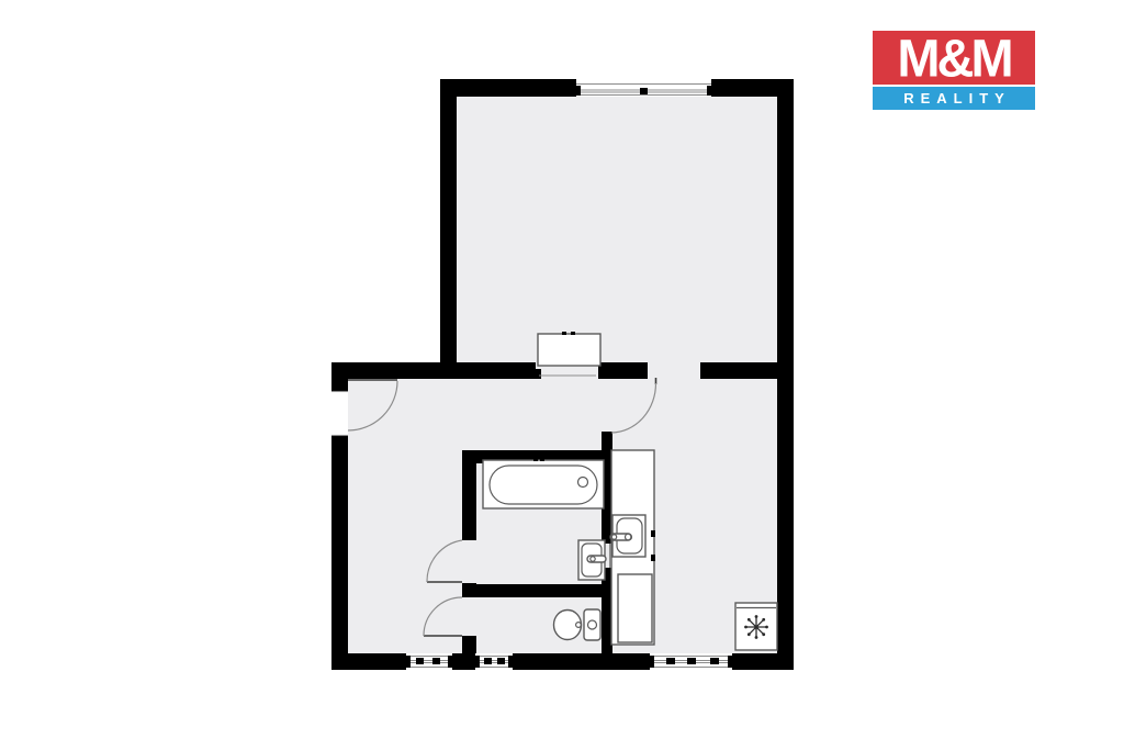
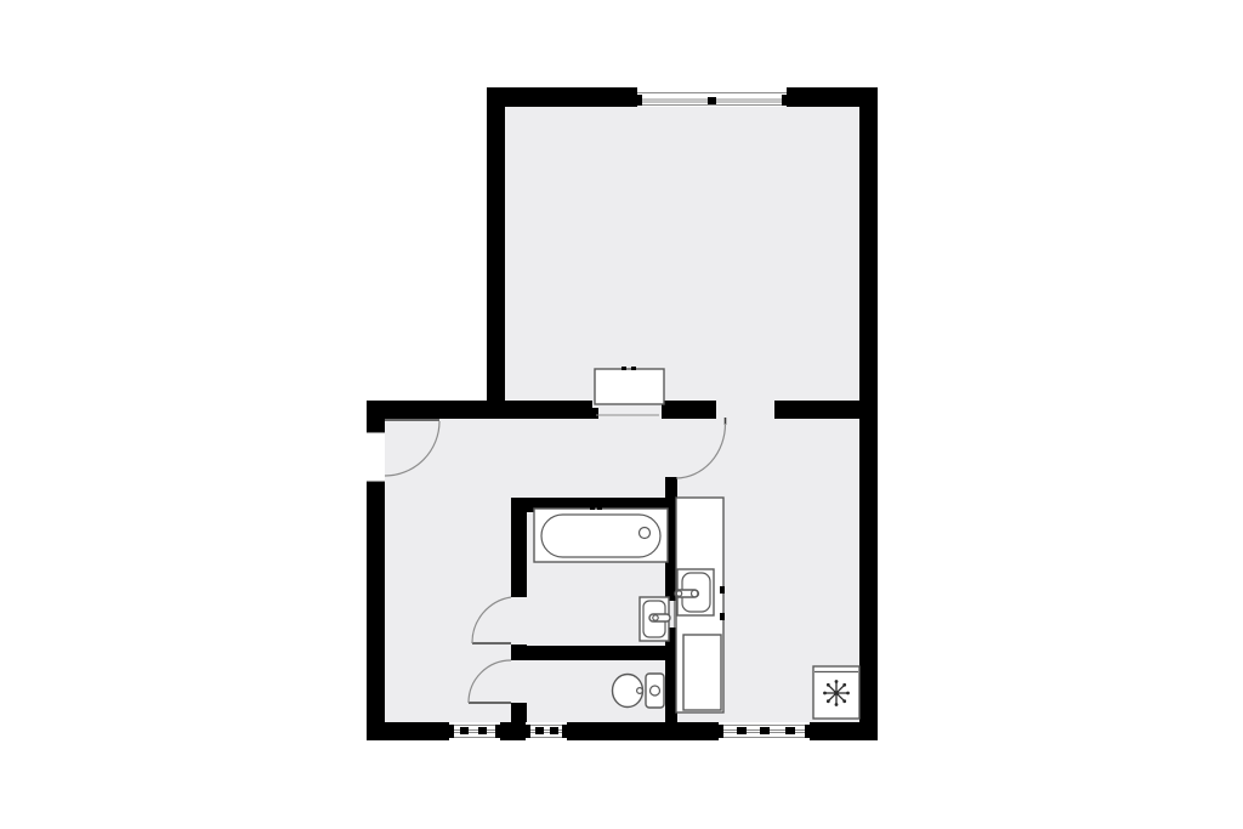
- M&M
- REALITY
